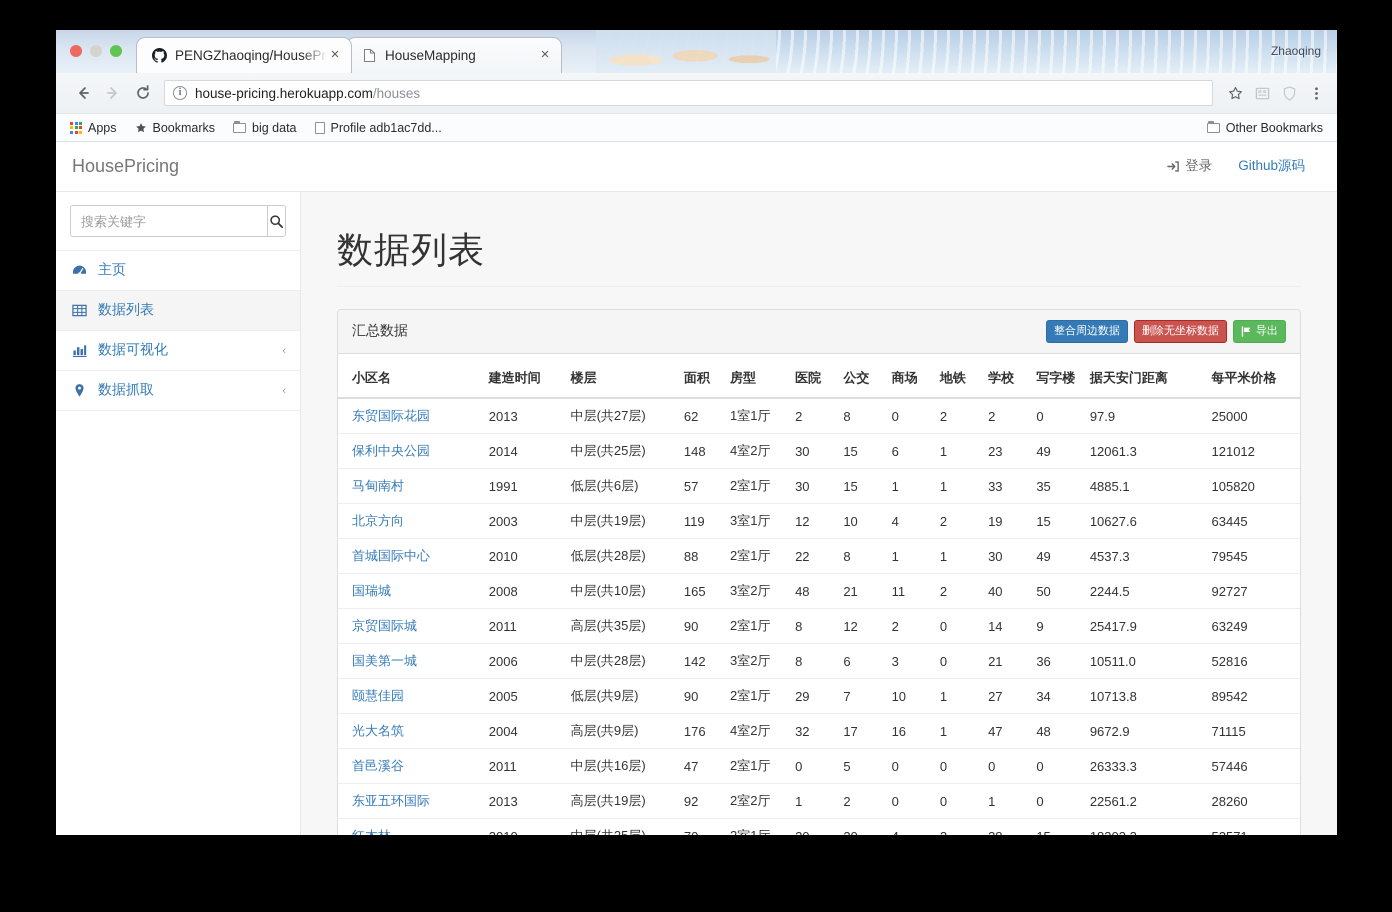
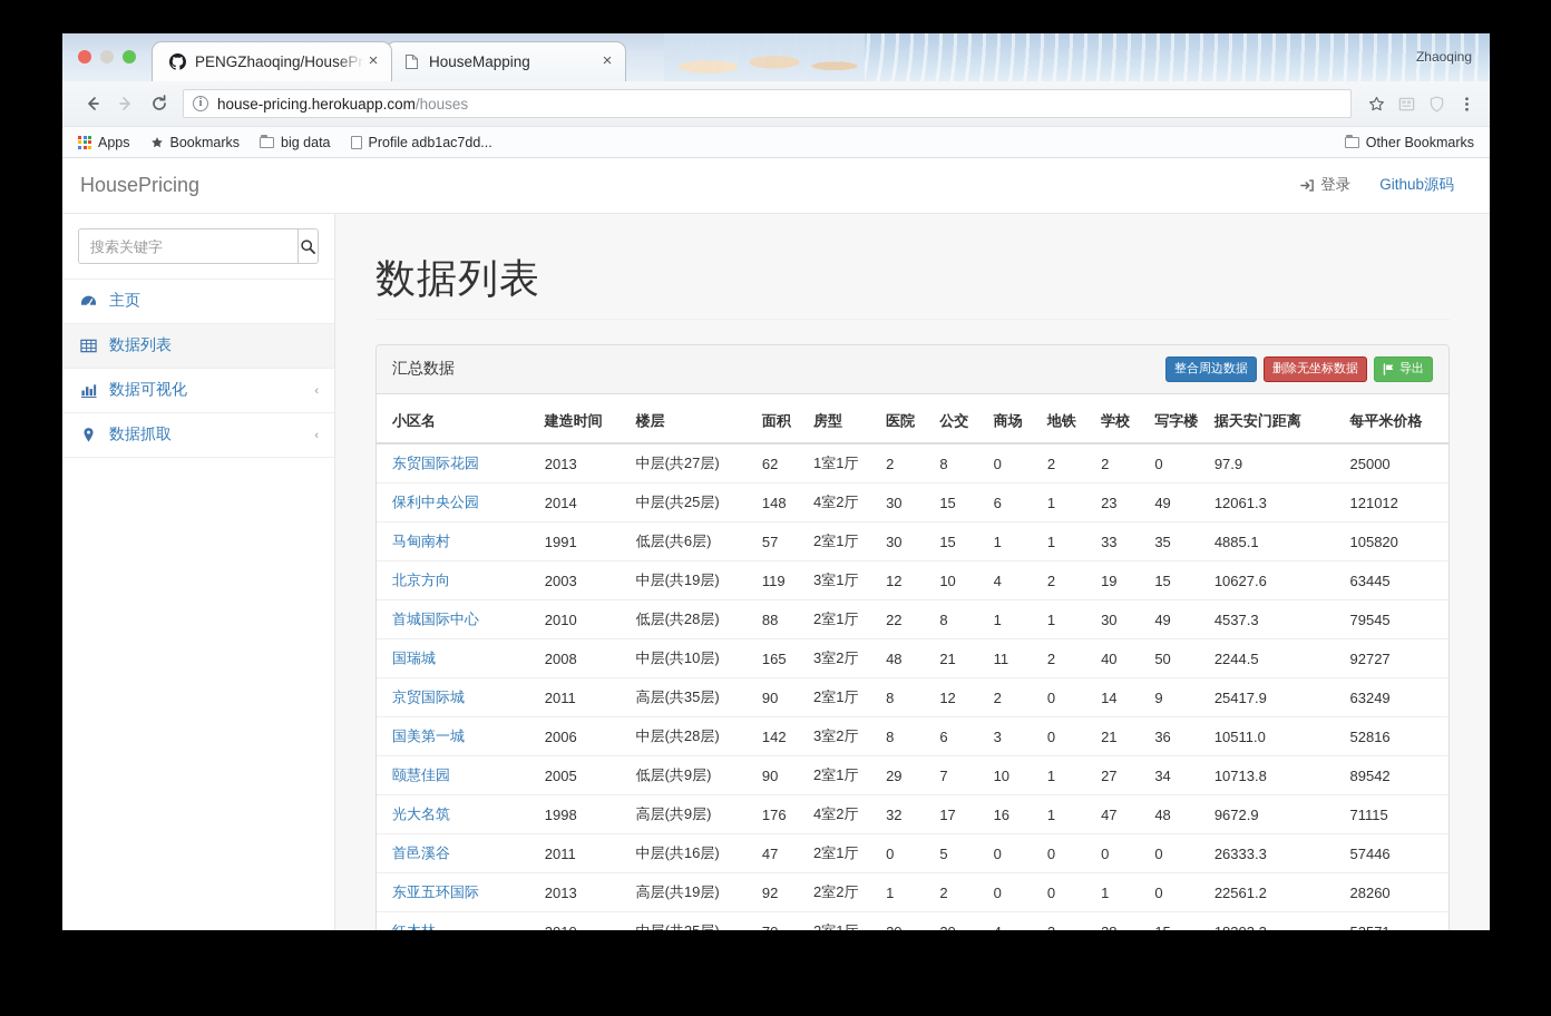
  Zhaoqing
  PENGZhaoqing/HousePr
  ×
  HouseMapping
  ×
  i
  house-pricing.herokuapp.com
  /houses
  Apps
  Bookmarks
  big data
  Profile adb1ac7dd...
  Other Bookmarks
  HousePricing
  登录
  Github源码
  搜索关键字
  主页
  数据列表
  数据可视化
  ‹
  数据抓取
  ‹
  数据列表
  汇总数据
  整合周边数据
  删除无坐标数据
  导出
  小区名	建造时间	楼层	面积	房型	医院	公交	商场	地铁	学校	写字楼	据天安门距离	每平米价格
  东贸国际花园	2013	中层(共27层)	62	1室1厅	2	8	0	2	2	0	97.9	25000
  保利中央公园	2014	中层(共25层)	148	4室2厅	30	15	6	1	23	49	12061.3	121012
  马甸南村	1991	低层(共6层)	57	2室1厅	30	15	1	1	33	35	4885.1	105820
  北京方向	2003	中层(共19层)	119	3室1厅	12	10	4	2	19	15	10627.6	63445
  首城国际中心	2010	低层(共28层)	88	2室1厅	22	8	1	1	30	49	4537.3	79545
  国瑞城	2008	中层(共10层)	165	3室2厅	48	21	11	2	40	50	2244.5	92727
  京贸国际城	2011	高层(共35层)	90	2室1厅	8	12	2	0	14	9	25417.9	63249
  国美第一城	2006	中层(共28层)	142	3室2厅	8	6	3	0	21	36	10511.0	52816
  颐慧佳园	2005	低层(共9层)	90	2室1厅	29	7	10	1	27	34	10713.8	89542
- 光大名筑	2004	高层(共9层)	176	4室2厅	32	17	16	1	47	48	9672.9	71115
+ 光大名筑	1998	高层(共9层)	176	4室2厅	32	17	16	1	47	48	9672.9	71115
  首邑溪谷	2011	中层(共16层)	47	2室1厅	0	5	0	0	0	0	26333.3	57446
  东亚五环国际	2013	高层(共19层)	92	2室2厅	1	2	0	0	1	0	22561.2	28260
